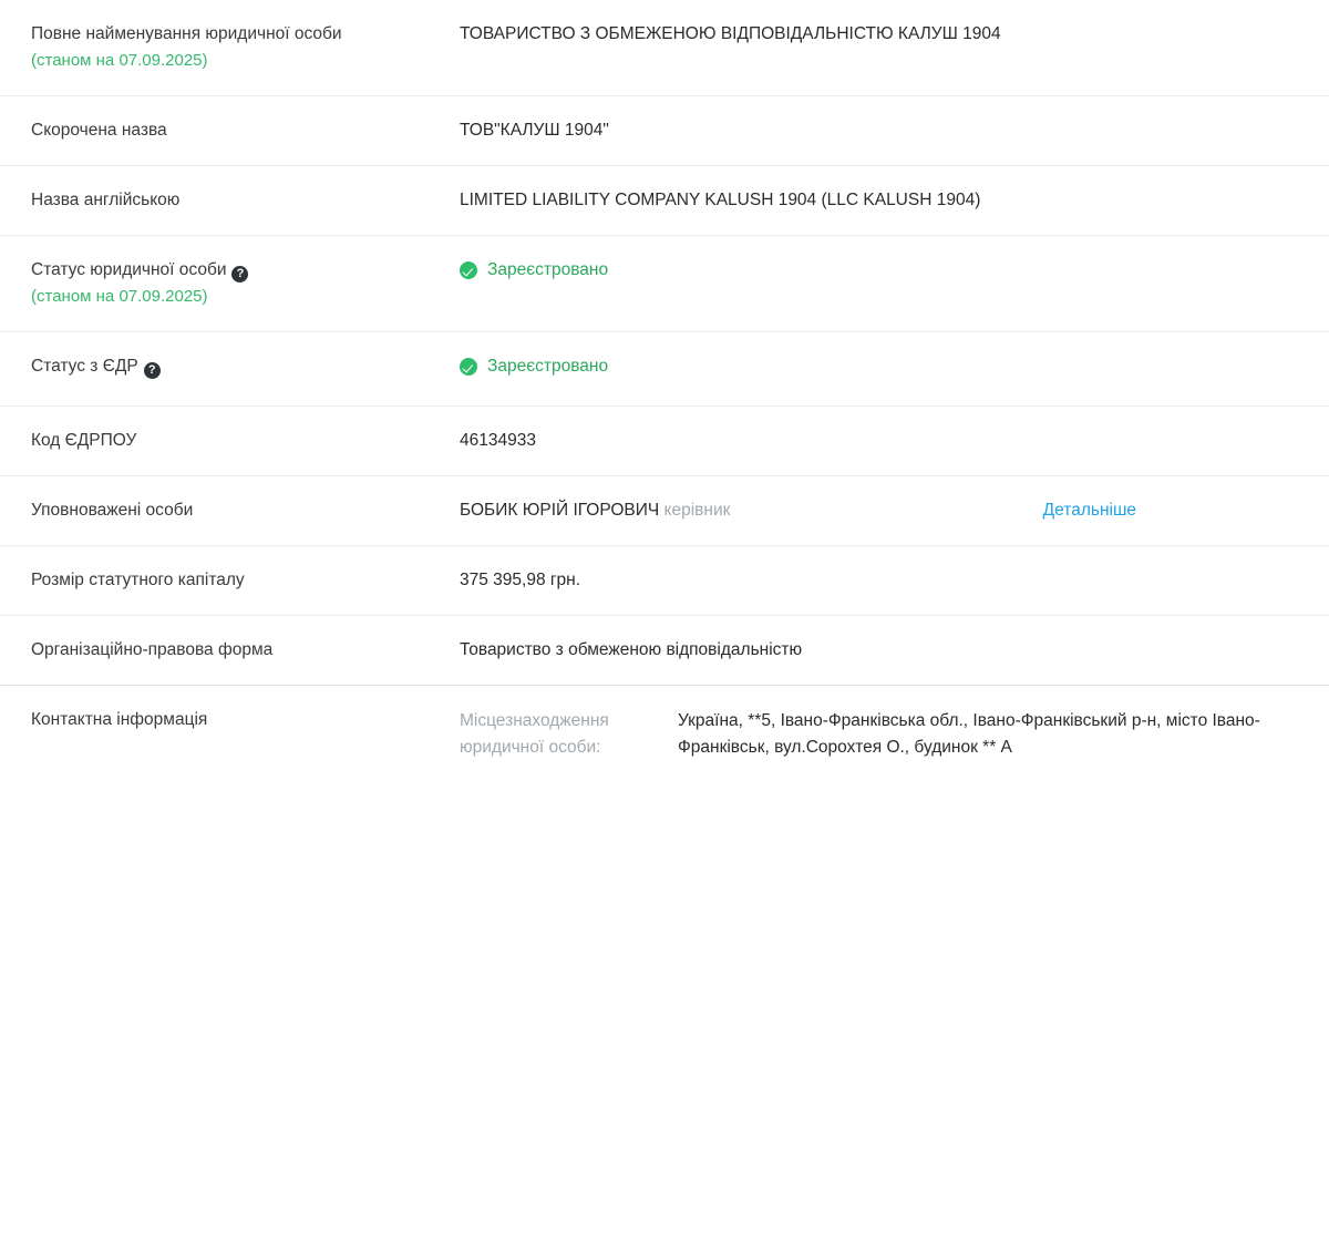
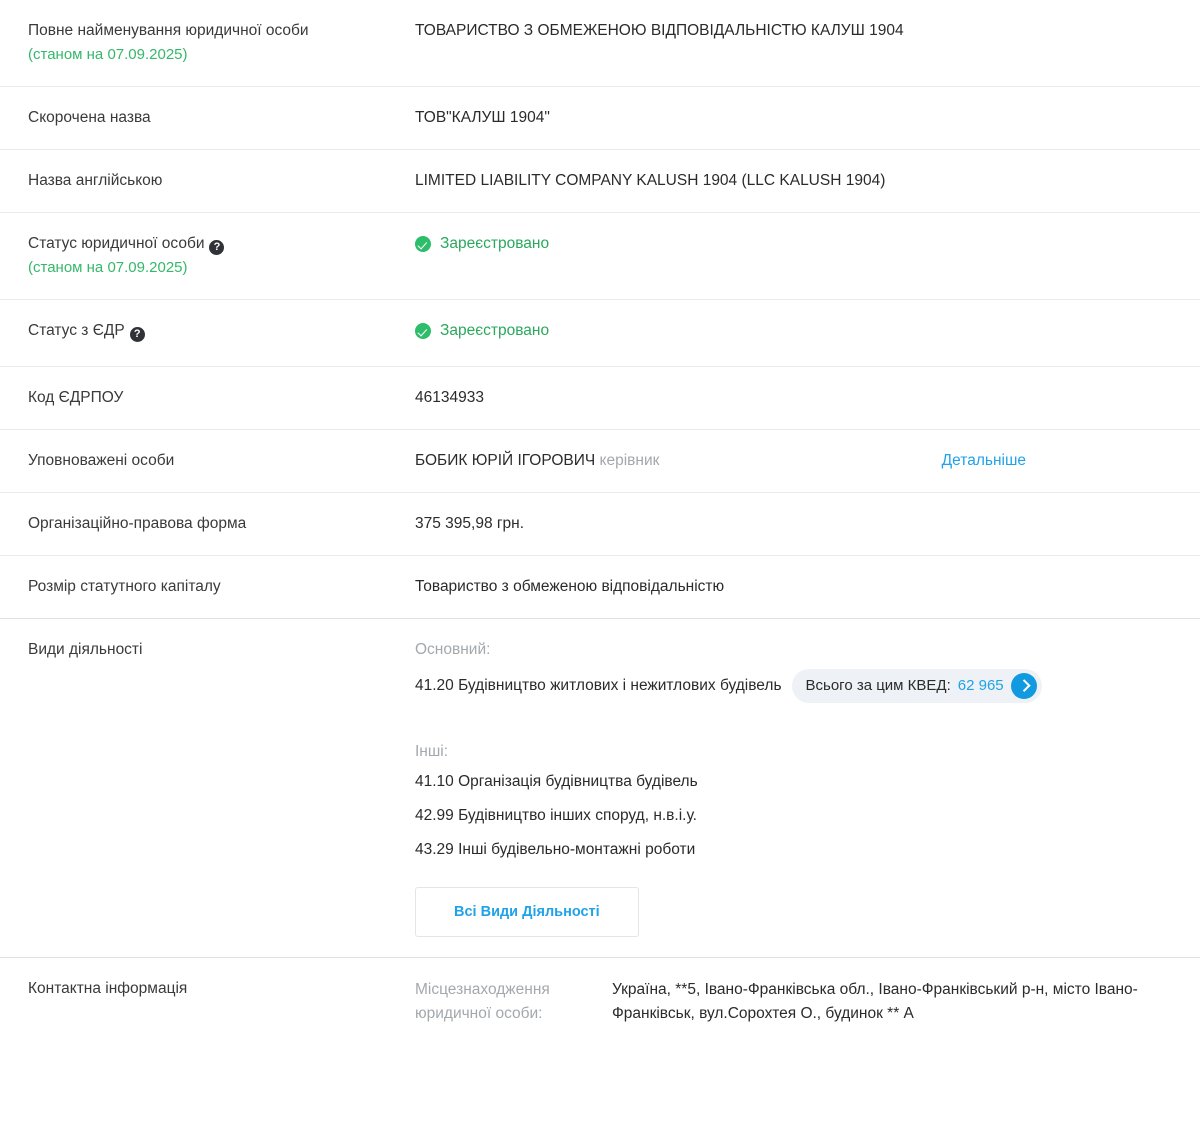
  Повне найменування юридичної особи
  (станом на 07.09.2025)
  ТОВАРИСТВО З ОБМЕЖЕНОЮ ВІДПОВІДАЛЬНІСТЮ КАЛУШ 1904
  Скорочена назва
  ТОВ"КАЛУШ 1904"
  Назва англійською
  LIMITED LIABILITY COMPANY KALUSH 1904 (LLC KALUSH 1904)
  Статус юридичної особи ?
  (станом на 07.09.2025)
  Зареєстровано
  Статус з ЄДР ?
  Зареєстровано
  Код ЄДРПОУ
  46134933
  Уповноважені особи
  БОБИК ЮРІЙ ІГОРОВИЧ керівник
  Детальніше
- Розмір статутного капіталу
+ Організаційно-правова форма
  375 395,98 грн.
- Організаційно-правова форма
+ Розмір статутного капіталу
  Товариство з обмеженою відповідальністю
+ Види діяльності
+ Основний:
+ 41.20 Будівництво житлових і нежитлових будівель
+ Всього за цим КВЕД:
+ 62 965
+ Інші:
+ 41.10 Організація будівництва будівель
+ 42.99 Будівництво інших споруд, н.в.і.у.
+ 43.29 Інші будівельно-монтажні роботи
+ Всі Види Діяльності
  Контактна інформація
  Місцезнаходження юридичної особи:
  Україна, **5, Івано-Франківська обл., Івано-Франківський р-н, місто Івано-Франківськ, вул.Сорохтея О., будинок ** A
